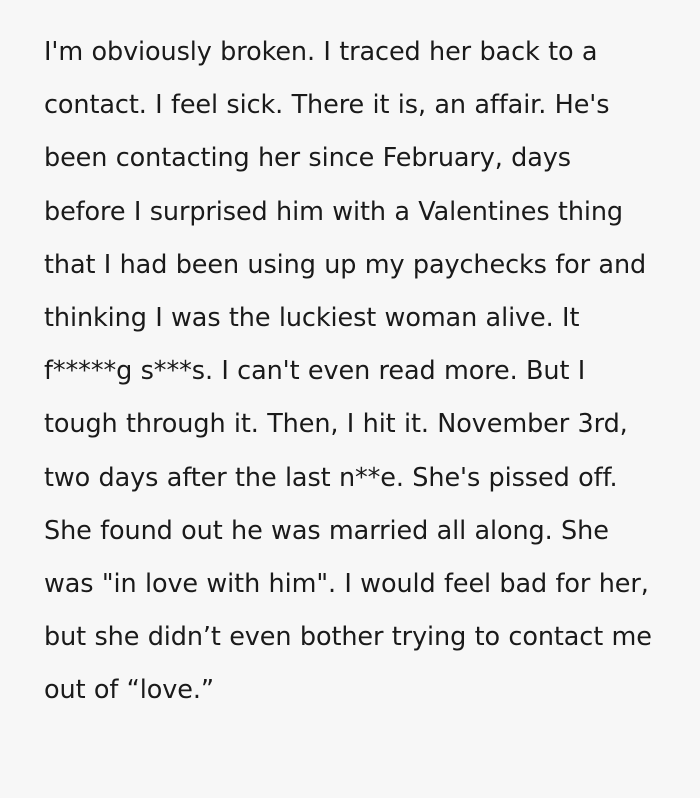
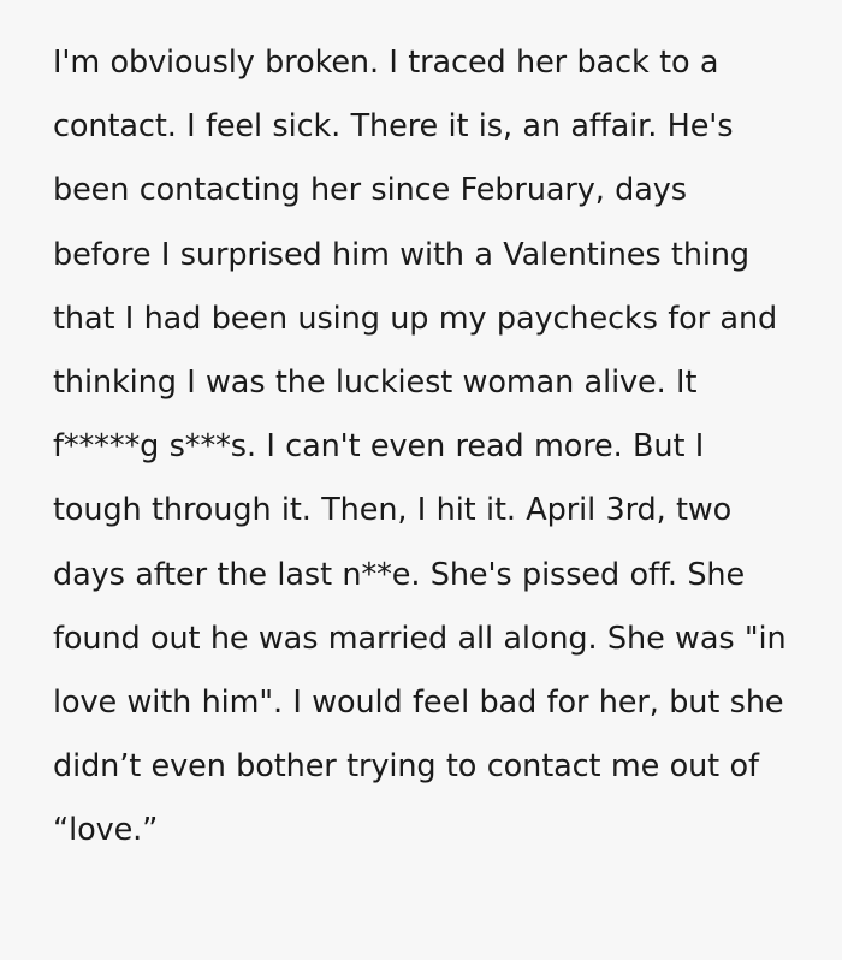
- I'm obviously broken. I traced her back to a contact. I feel sick. There it is, an affair. He's been contacting her since February, days before I surprised him with a Valentines thing that I had been using up my paychecks for and thinking I was the luckiest woman alive. It f*****g s***s. I can't even read more. But I tough through it. Then, I hit it. November 3rd, two days after the last n**e. She's pissed off. She found out he was married all along. She was "in love with him". I would feel bad for her, but she didn’t even bother trying to contact me out of “love.”
+ I'm obviously broken. I traced her back to a contact. I feel sick. There it is, an affair. He's been contacting her since February, days before I surprised him with a Valentines thing that I had been using up my paychecks for and thinking I was the luckiest woman alive. It f*****g s***s. I can't even read more. But I tough through it. Then, I hit it. April 3rd, two days after the last n**e. She's pissed off. She found out he was married all along. She was "in love with him". I would feel bad for her, but she didn’t even bother trying to contact me out of “love.”
